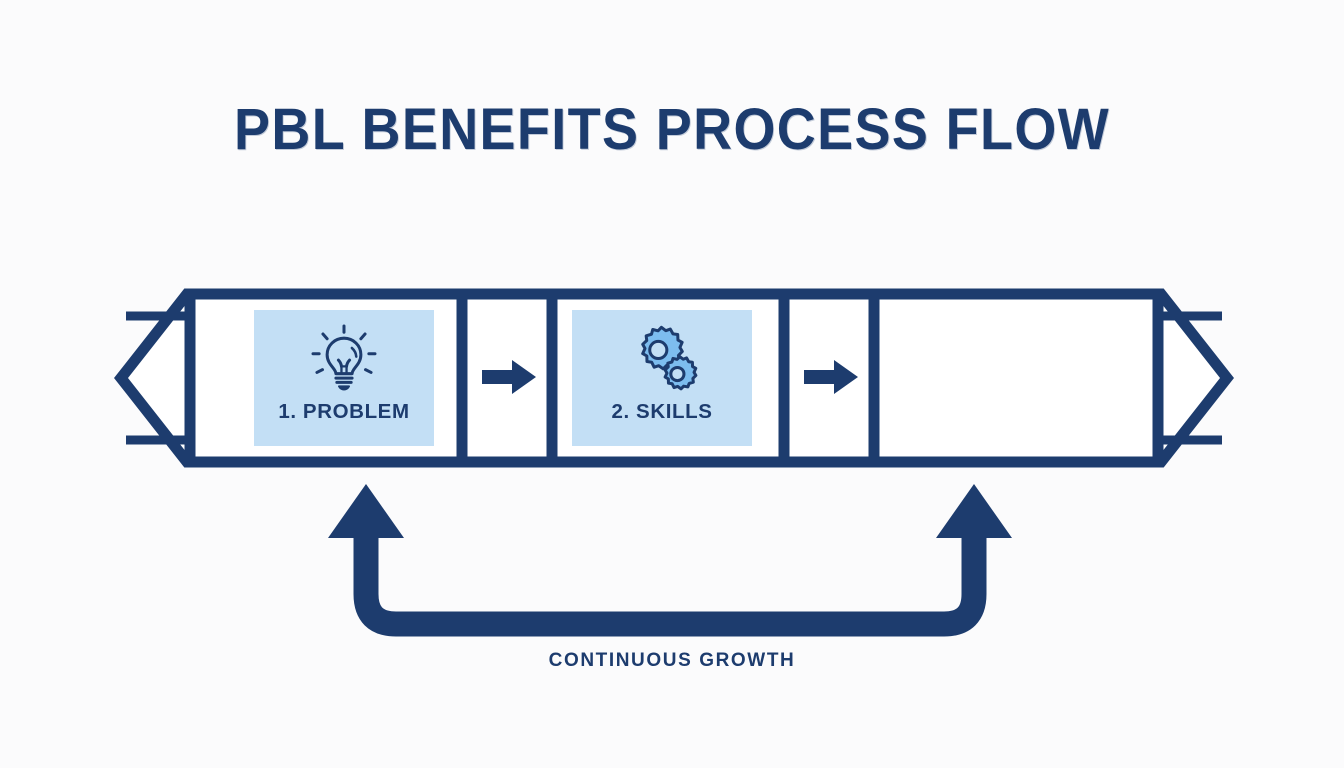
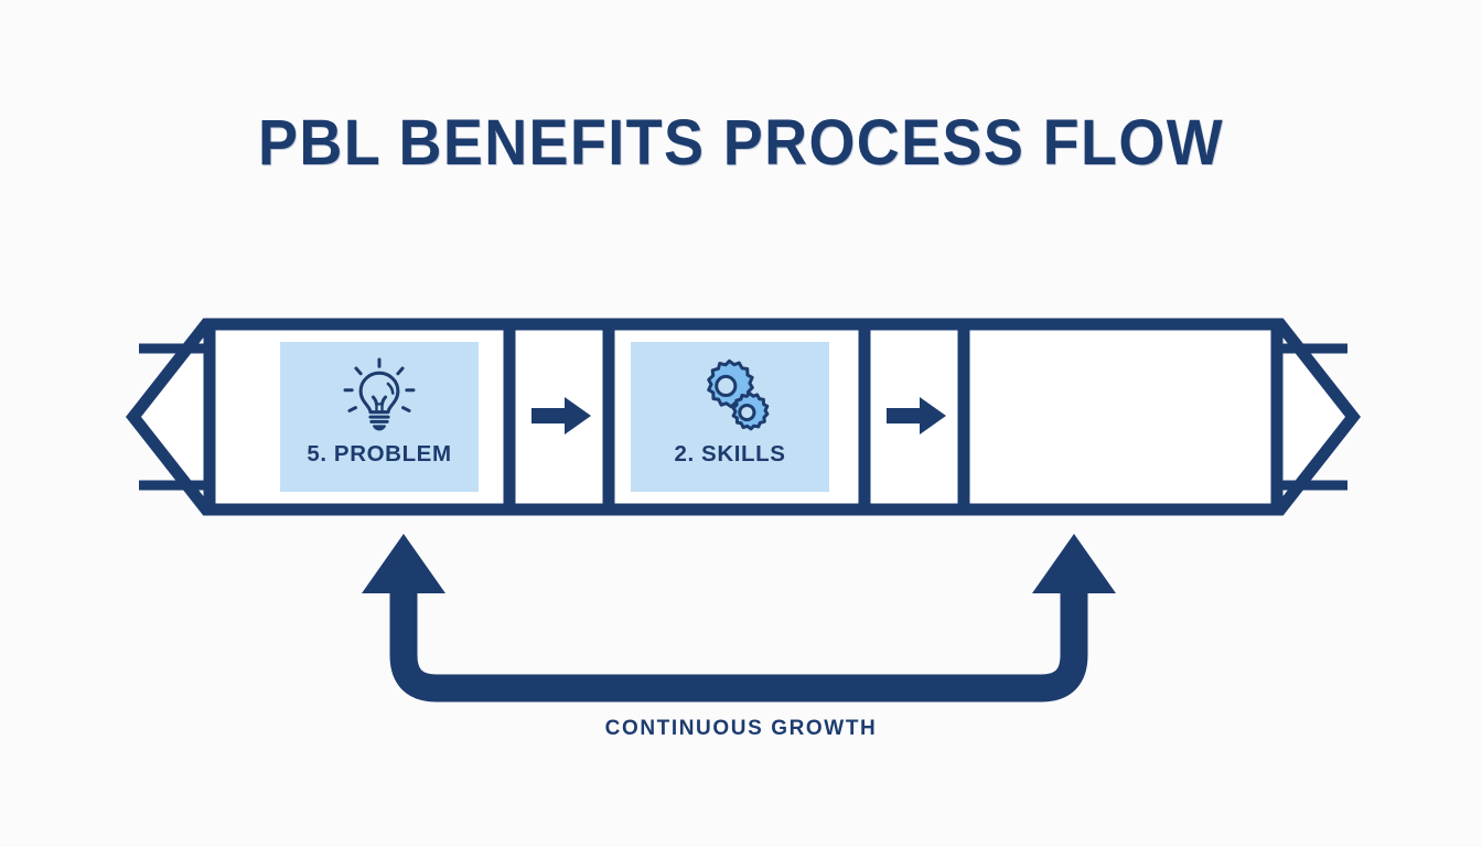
  PBL BENEFITS PROCESS FLOW
- 1. PROBLEM
+ 5. PROBLEM
  2. SKILLS
  CONTINUOUS GROWTH
